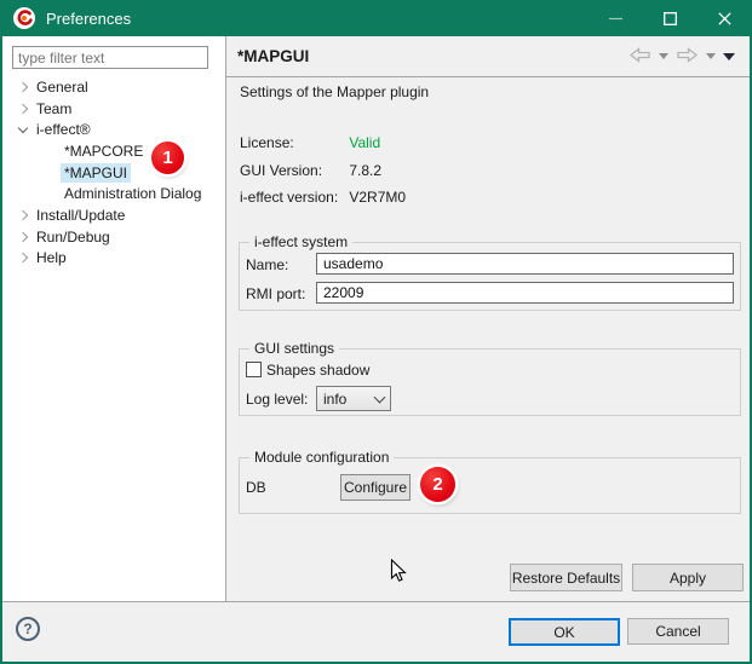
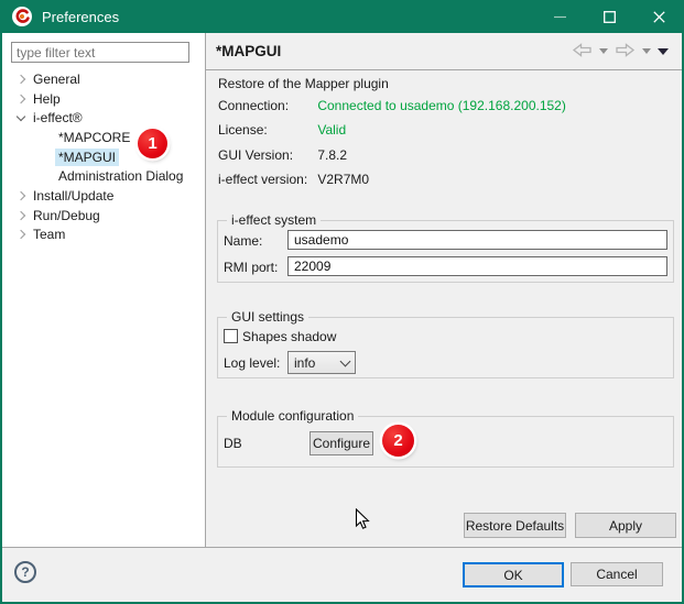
  Preferences
  type filter text
  General
- Team
+ Help
  i-effect®
  *MAPCORE
  *MAPGUI
  Administration Dialog
  Install/Update
  Run/Debug
- Help
+ Team
  *MAPGUI
- Settings of the Mapper plugin
+ Restore of the Mapper plugin
+ Connection: Connected to usademo (192.168.200.152)
  License: Valid
  GUI Version: 7.8.2
  i-effect version: V2R7M0
  i-effect system
  Name:
  usademo
  RMI port:
  22009
  GUI settings
  Shapes shadow
  Log level:
  info
  Module configuration
  DB
  Configure
  Restore Defaults
  Apply
  ?
  OK
  Cancel
  1
  2
